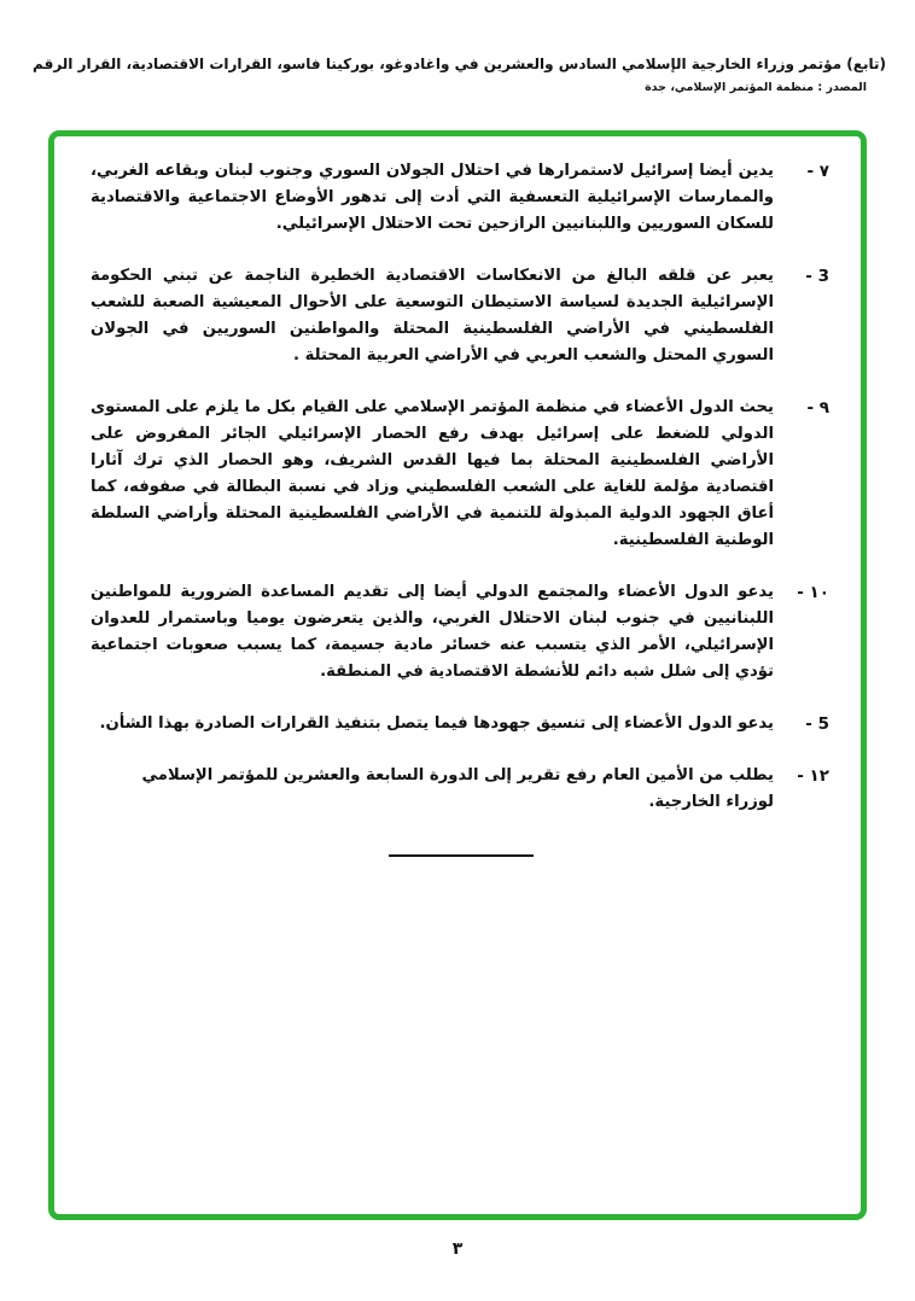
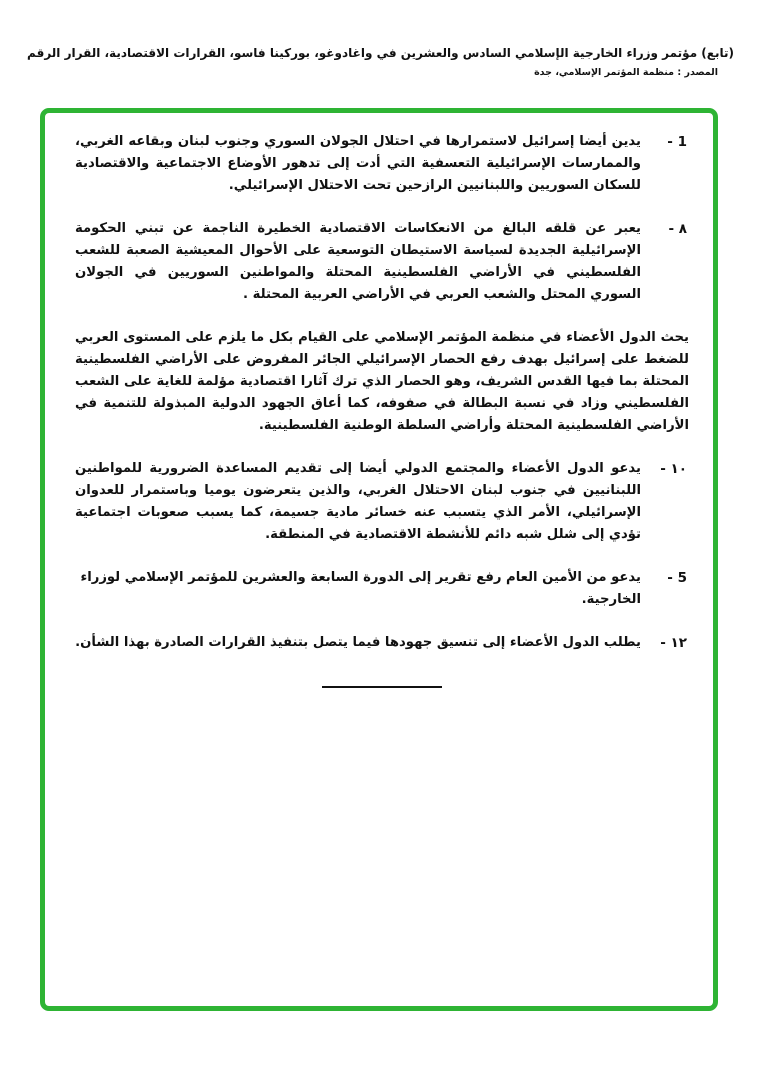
  (تابع) مؤتمر وزراء الخارجية الإسلامي السادس والعشرين في واغادوغو، بوركينا فاسو، القرارات الاقتصادية، القرار الرقم
  المصدر : منظمة المؤتمر الإسلامي، جدة
- ٧ -
+ 1 -
  يدين أيضا إسرائيل لاستمرارها في احتلال الجولان السوري وجنوب لبنان وبقاعه الغربي، والممارسات الإسرائيلية التعسفية التي أدت إلى تدهور الأوضاع الاجتماعية والاقتصادية للسكان السوريين واللبنانيين الرازحين تحت الاحتلال الإسرائيلي.
- 3 -
+ ٨ -
  يعبر عن قلقه البالغ من الانعكاسات الاقتصادية الخطيرة الناجمة عن تبني الحكومة الإسرائيلية الجديدة لسياسة الاستيطان التوسعية على الأحوال المعيشية الصعبة للشعب الفلسطيني في الأراضي الفلسطينية المحتلة والمواطنين السوريين في الجولان السوري المحتل والشعب العربي في الأراضي العربية المحتلة .
- ٩ -
- يحث الدول الأعضاء في منظمة المؤتمر الإسلامي على القيام بكل ما يلزم على المستوى الدولي للضغط على إسرائيل بهدف رفع الحصار الإسرائيلي الجائر المفروض على الأراضي الفلسطينية المحتلة بما فيها القدس الشريف، وهو الحصار الذي ترك آثارا اقتصادية مؤلمة للغاية على الشعب الفلسطيني وزاد في نسبة البطالة في صفوفه، كما أعاق الجهود الدولية المبذولة للتنمية في الأراضي الفلسطينية المحتلة وأراضي السلطة الوطنية الفلسطينية.
+ يحث الدول الأعضاء في منظمة المؤتمر الإسلامي على القيام بكل ما يلزم على المستوى العربي للضغط على إسرائيل بهدف رفع الحصار الإسرائيلي الجائر المفروض على الأراضي الفلسطينية المحتلة بما فيها القدس الشريف، وهو الحصار الذي ترك آثارا اقتصادية مؤلمة للغاية على الشعب الفلسطيني وزاد في نسبة البطالة في صفوفه، كما أعاق الجهود الدولية المبذولة للتنمية في الأراضي الفلسطينية المحتلة وأراضي السلطة الوطنية الفلسطينية.
  ١٠ -
  يدعو الدول الأعضاء والمجتمع الدولي أيضا إلى تقديم المساعدة الضرورية للمواطنين اللبنانيين في جنوب لبنان الاحتلال الغربي، والذين يتعرضون يوميا وباستمرار للعدوان الإسرائيلي، الأمر الذي يتسبب عنه خسائر مادية جسيمة، كما يسبب صعوبات اجتماعية تؤدي إلى شلل شبه دائم للأنشطة الاقتصادية في المنطقة.
  5 -
- يدعو الدول الأعضاء إلى تنسيق جهودها فيما يتصل بتنفيذ القرارات الصادرة بهذا الشأن.
+ يدعو من الأمين العام رفع تقرير إلى الدورة السابعة والعشرين للمؤتمر الإسلامي لوزراء الخارجية.
  ١٢ -
- يطلب من الأمين العام رفع تقرير إلى الدورة السابعة والعشرين للمؤتمر الإسلامي لوزراء الخارجية.
+ يطلب الدول الأعضاء إلى تنسيق جهودها فيما يتصل بتنفيذ القرارات الصادرة بهذا الشأن.
- ٣
